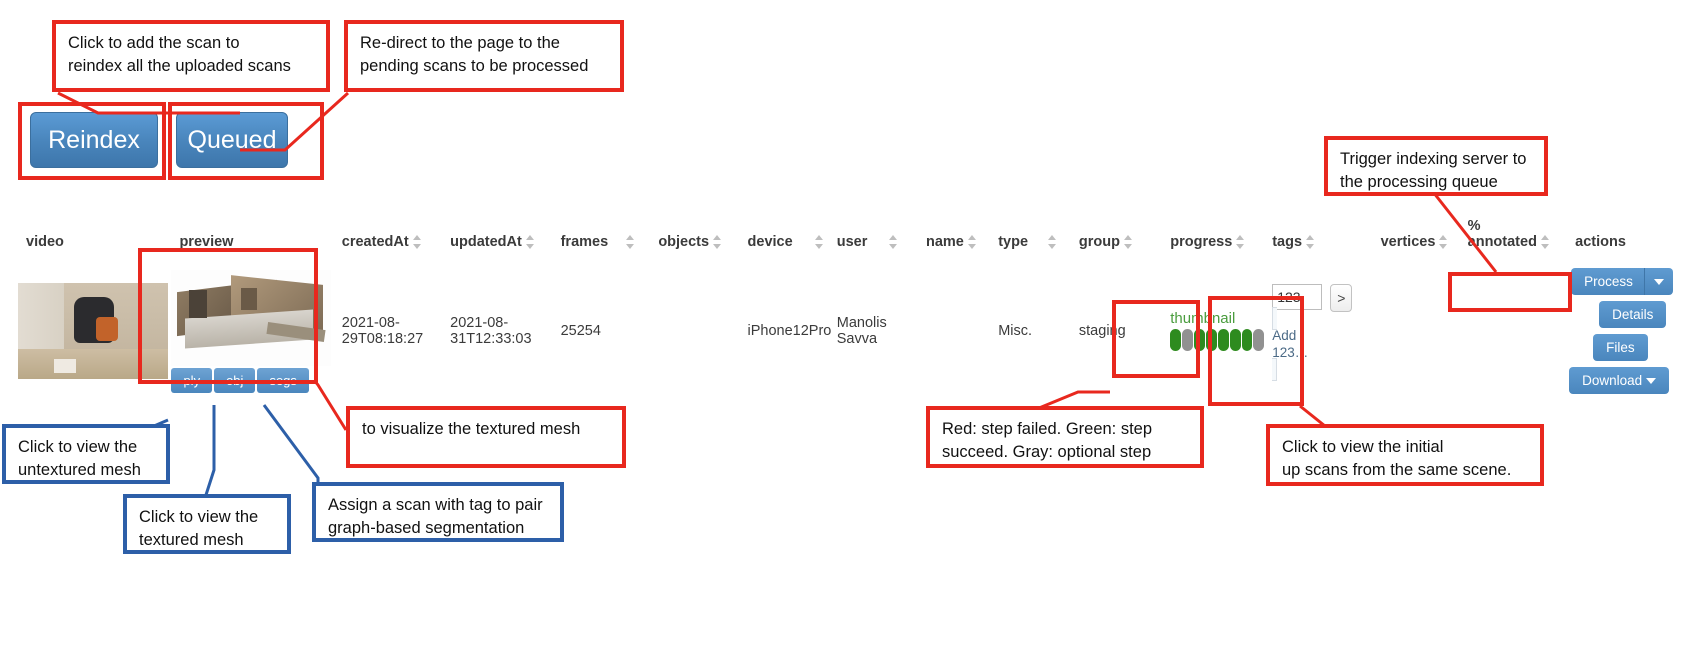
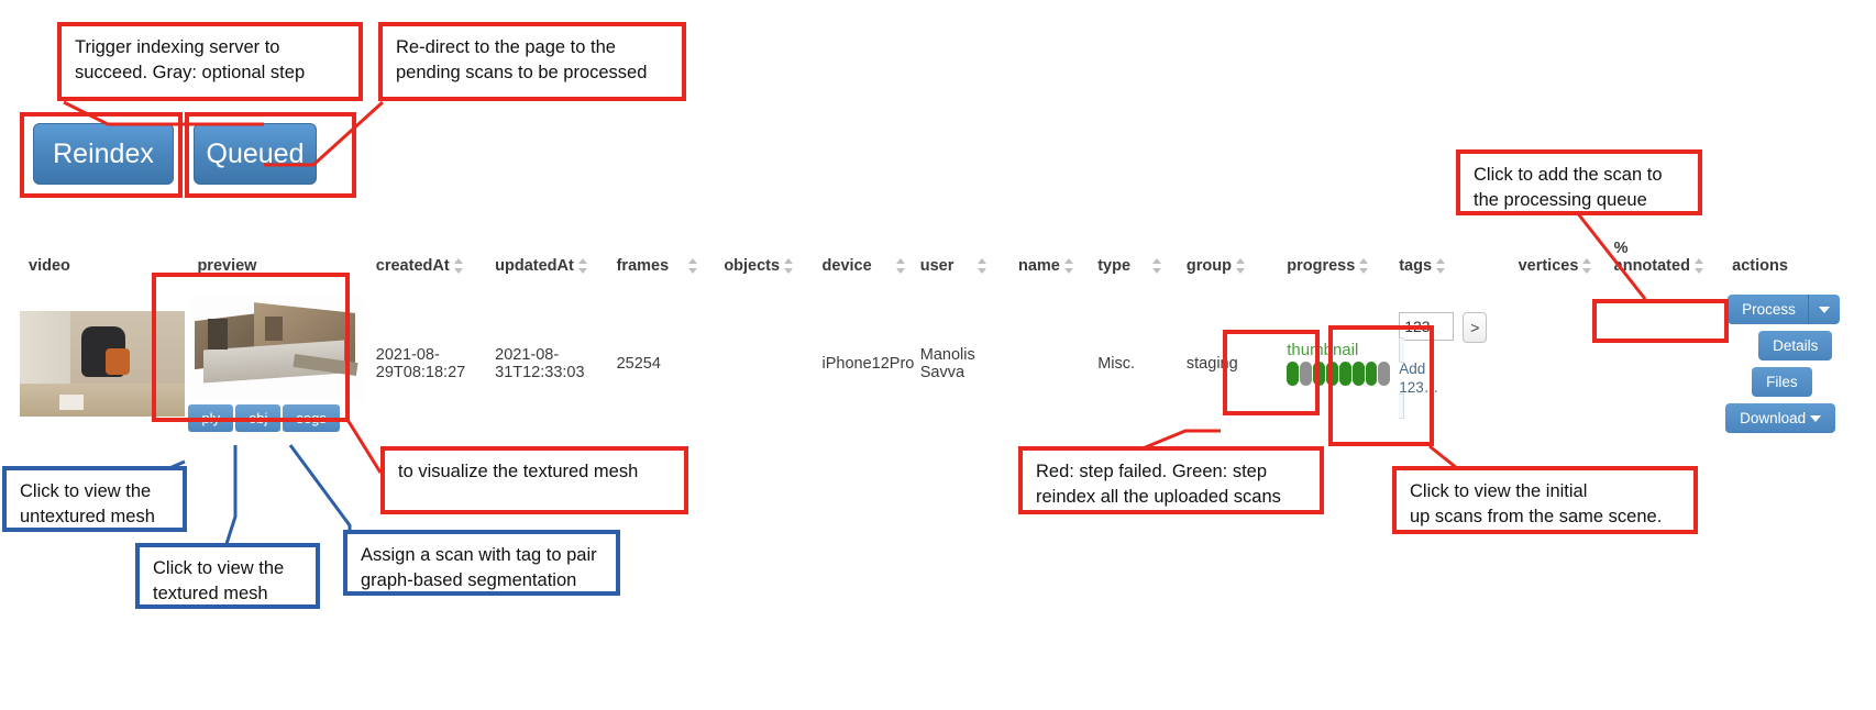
  Reindex
  Queued
  video	preview	createdAt	updatedAt	frames	objects	device	user	name	type	group	progress	tags	vertices	% nnotated	actions
  	ply obj segs	2021-08- 29T08:18:27	2021-08- 31T12:33:03	25254		iPhone12Pro	Manolis Savva		Misc.	staging	thumbnail	123 Add 123… >			Process Details Files Download
- Click to add the scan to
+ Trigger indexing server to
- reindex all the uploaded scans
+ succeed. Gray: optional step
  Re-direct to the page to the
  pending scans to be processed
- Trigger indexing server to
+ Click to add the scan to
  the processing queue
  to visualize the textured mesh
  Red: step failed. Green: step
- succeed. Gray: optional step
+ reindex all the uploaded scans
  Click to view the initial
  up scans from the same scene.
  Click to view the
  untextured mesh
  Click to view the
  textured mesh
  Assign a scan with tag to pair
  graph-based segmentation
